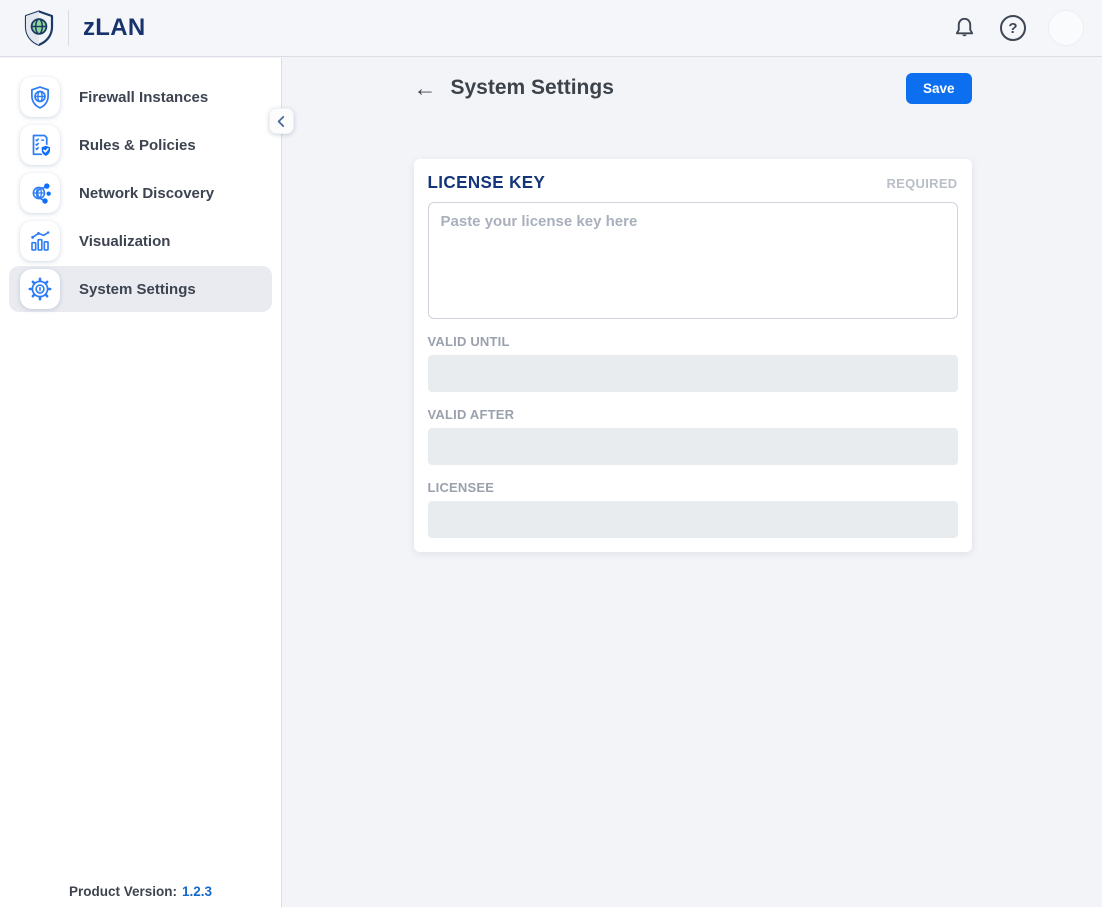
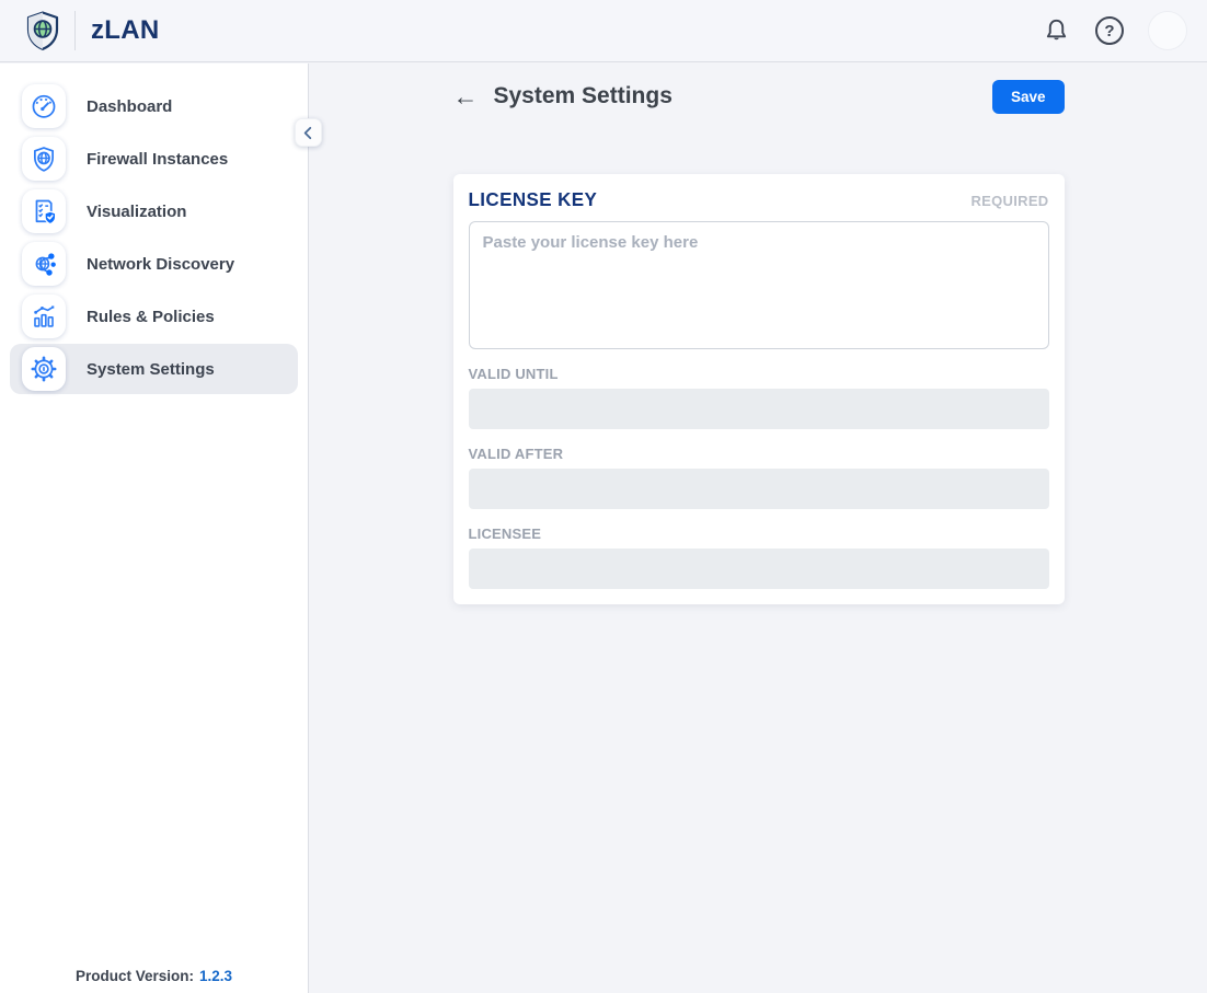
  zLAN
  ?
+ Dashboard
  Firewall Instances
- Rules & Policies
+ Visualization
  Network Discovery
- Visualization
+ Rules & Policies
  System Settings
  Product Version: 1.2.3
  ←
  System Settings
  Save
  LICENSE KEY
  REQUIRED
  Paste your license key here
  VALID UNTIL
  VALID AFTER
  LICENSEE
